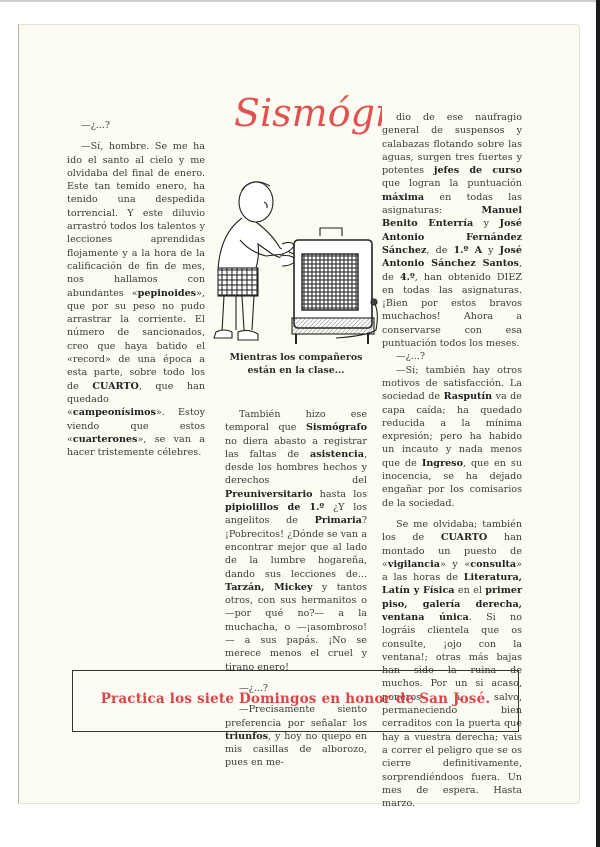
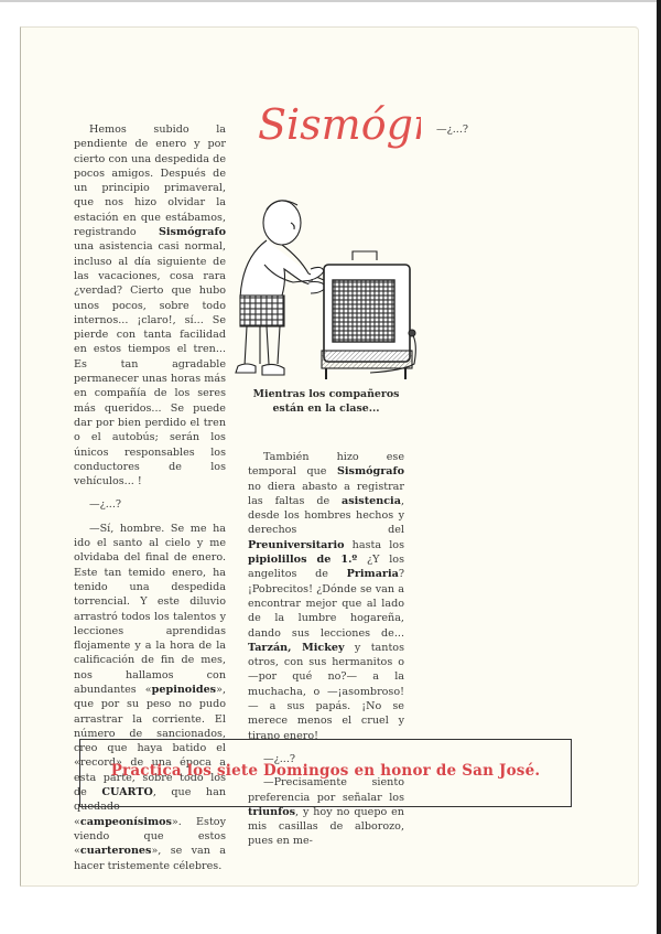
  Mientras los compañeros están en la clase...
+ Hemos subido la pendiente de enero y por cierto con una despedida de pocos amigos. Después de un principio primaveral, que nos hizo olvidar la estación en que estábamos, registrando Sismógrafo una asistencia casi normal, incluso al día siguiente de las vacaciones, cosa rara ¿verdad? Cierto que hubo unos pocos, sobre todo internos... ¡claro!, sí... Se pierde con tanta facilidad en estos tiempos el tren... Es tan agradable permanecer unas horas más en compañía de los seres más queridos... Se puede dar por bien perdido el tren o el autobús; serán los únicos responsables los conductores de los vehículos... !
  —¿...?
  —Sí, hombre. Se me ha ido el santo al cielo y me olvidaba del final de enero. Este tan temido enero, ha tenido una despedida torrencial. Y este diluvio arrastró todos los talentos y lecciones aprendidas flojamente y a la hora de la calificación de fin de mes, nos hallamos con abundantes «pepinoides», que por su peso no pudo arrastrar la corriente. El número de sancionados, creo que haya batido el «record» de una época a esta parte, sobre todo los de CUARTO, que han quedado «campeonísimos». Estoy viendo que estos «cuarterones», se van a hacer tristemente célebres.
  También hizo ese temporal que Sismógrafo no diera abasto a registrar las faltas de asistencia, desde los hombres hechos y derechos del Preuniversitario hasta los pipiolillos de 1.º ¿Y los angelitos de Primaria? ¡Pobrecitos! ¿Dónde se van a encontrar mejor que al lado de la lumbre hogareña, dando sus lecciones de... Tarzán, Mickey y tantos otros, con sus hermanitos o —por qué no?— a la muchacha, o —¡asombroso!— a sus papás. ¡No se merece menos el cruel y tirano enero!
  —¿...?
  —Precisamente siento preferencia por señalar los triunfos, y hoy no quepo en mis casillas de alborozo, pues en me-
- dio de ese naufragio general de suspensos y calabazas flotando sobre las aguas, surgen tres fuertes y potentes jefes de curso que logran la puntuación máxima en todas las asignaturas: Manuel Benito Enterría y José Antonio Fernández Sánchez, de 1.º A y José Antonio Sánchez Santos, de 4.º, han obtenido DIEZ en todas las asignaturas. ¡Bien por estos bravos muchachos! Ahora a conservarse con esa puntuación todos los meses.
  —¿...?
- —Sí; también hay otros motivos de satisfacción. La sociedad de Rasputín va de capa caída; ha quedado reducida a la mínima expresión; pero ha habido un incauto y nada menos que de Ingreso, que en su inocencia, se ha dejado engañar por los comisarios de la sociedad.
- Se me olvidaba; también los de CUARTO han montado un puesto de «vigilancia» y «consulta» a las horas de Literatura, Latín y Física en el primer piso, galería derecha, ventana única. Si no lográis clientela que os consulte, ¡ojo con la ventana!; otras más bajas han sido la ruina de muchos. Por un si acaso, poneros a salvo, permaneciendo bien cerraditos con la puerta que hay a vuestra derecha; vais a correr el peligro que se os cierre definitivamente, sorprendiéndoos fuera. Un mes de espera. Hasta marzo.
  Practica los siete Domingos en honor de San José.
